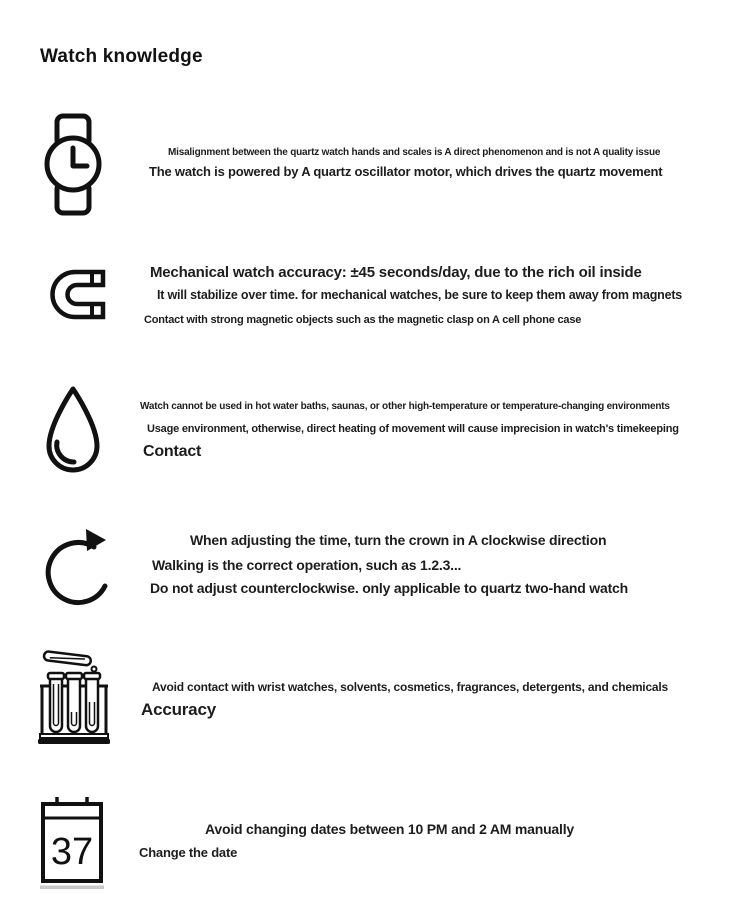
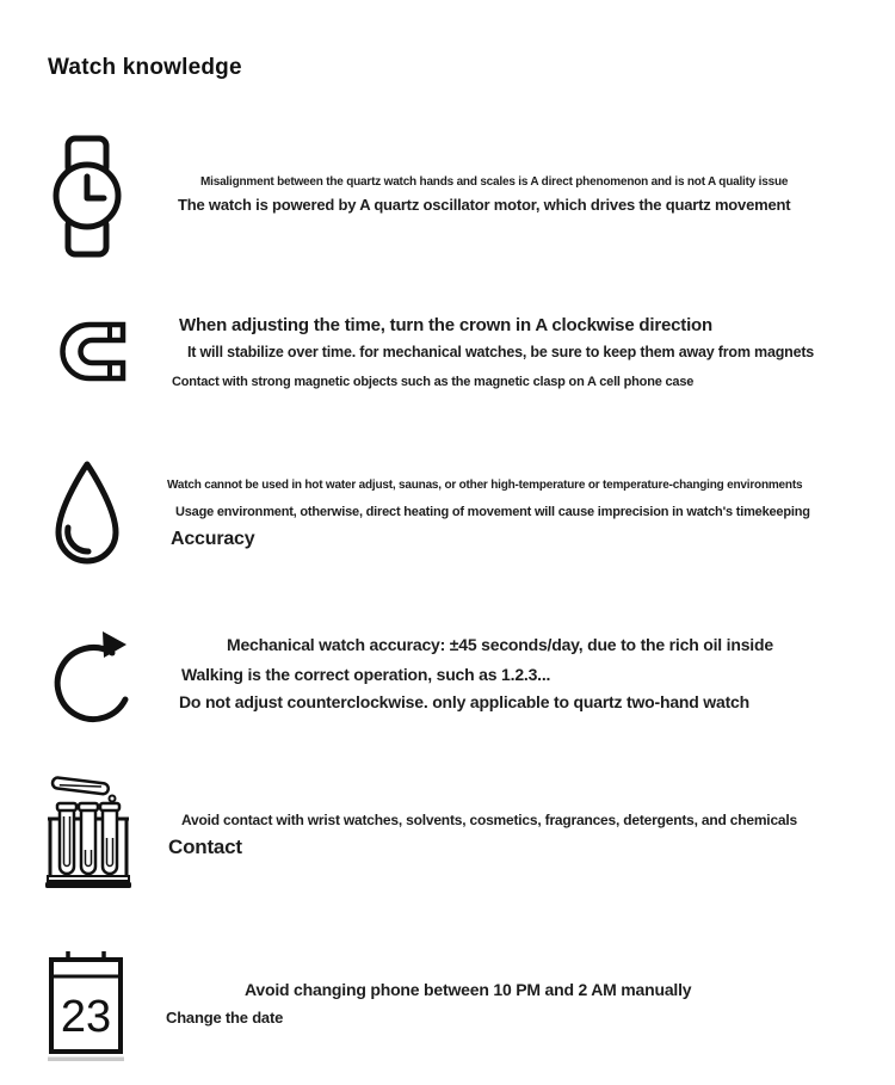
  Watch knowledge
  Misalignment between the quartz watch hands and scales is A direct phenomenon and is not A quality issue
  The watch is powered by A quartz oscillator motor, which drives the quartz movement
- Mechanical watch accuracy: ±45 seconds/day, due to the rich oil inside
+ When adjusting the time, turn the crown in A clockwise direction
  It will stabilize over time. for mechanical watches, be sure to keep them away from magnets
  Contact with strong magnetic objects such as the magnetic clasp on A cell phone case
- Watch cannot be used in hot water baths, saunas, or other high-temperature or temperature-changing environments
+ Watch cannot be used in hot water adjust, saunas, or other high-temperature or temperature-changing environments
  Usage environment, otherwise, direct heating of movement will cause imprecision in watch's timekeeping
- Contact
+ Accuracy
- When adjusting the time, turn the crown in A clockwise direction
+ Mechanical watch accuracy: ±45 seconds/day, due to the rich oil inside
  Walking is the correct operation, such as 1.2.3...
  Do not adjust counterclockwise. only applicable to quartz two-hand watch
  Avoid contact with wrist watches, solvents, cosmetics, fragrances, detergents, and chemicals
- Accuracy
+ Contact
- 37
+ 23
- Avoid changing dates between 10 PM and 2 AM manually
+ Avoid changing phone between 10 PM and 2 AM manually
  Change the date
